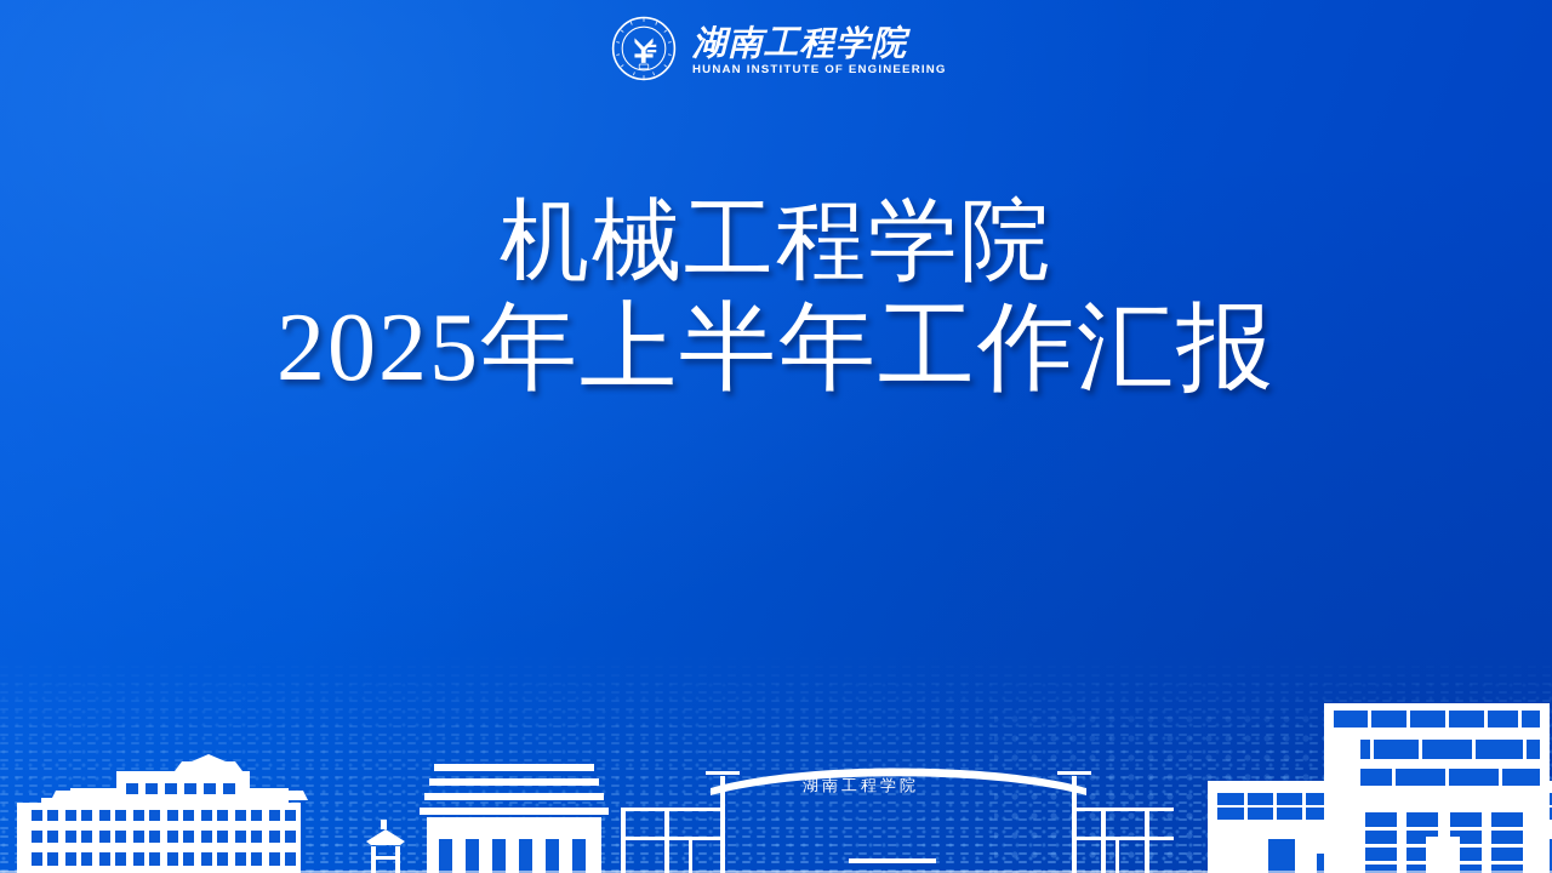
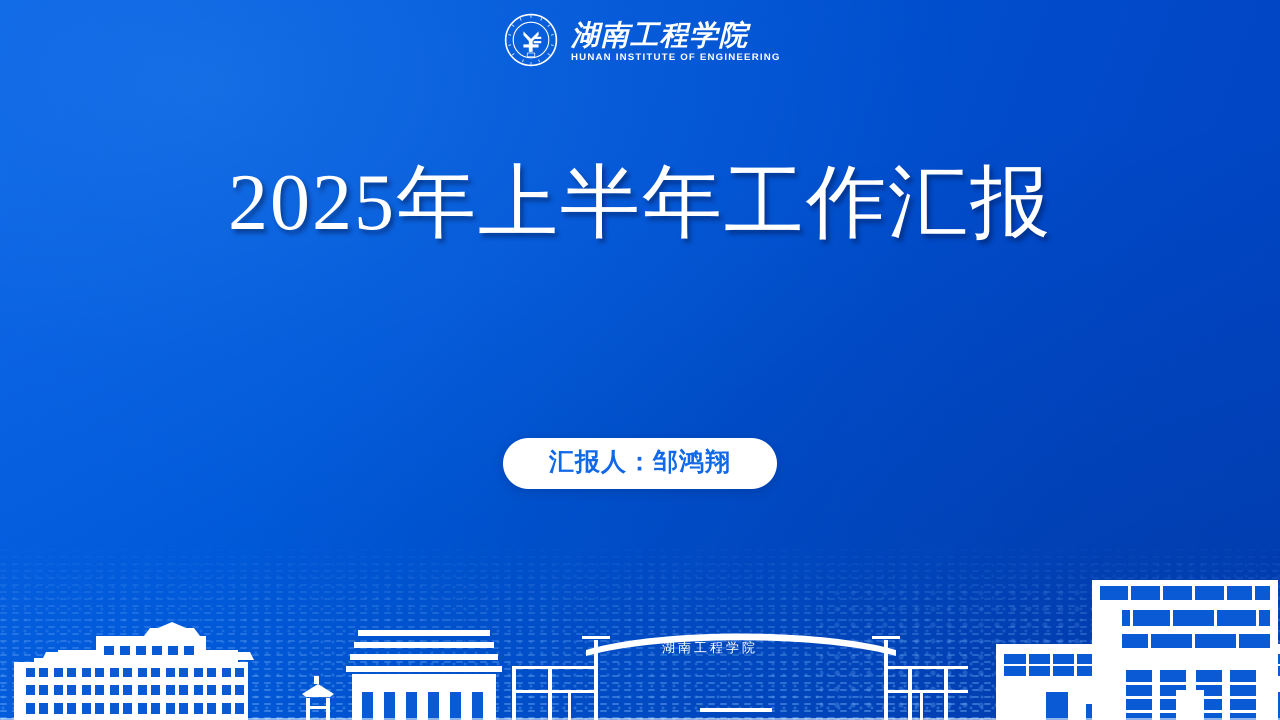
  湖南工程学院
  湖南工程学院
  HUNAN INSTITUTE OF ENGINEERING
- 机械工程学院
  2025年上半年工作汇报
+ 汇报人：邹鸿翔
